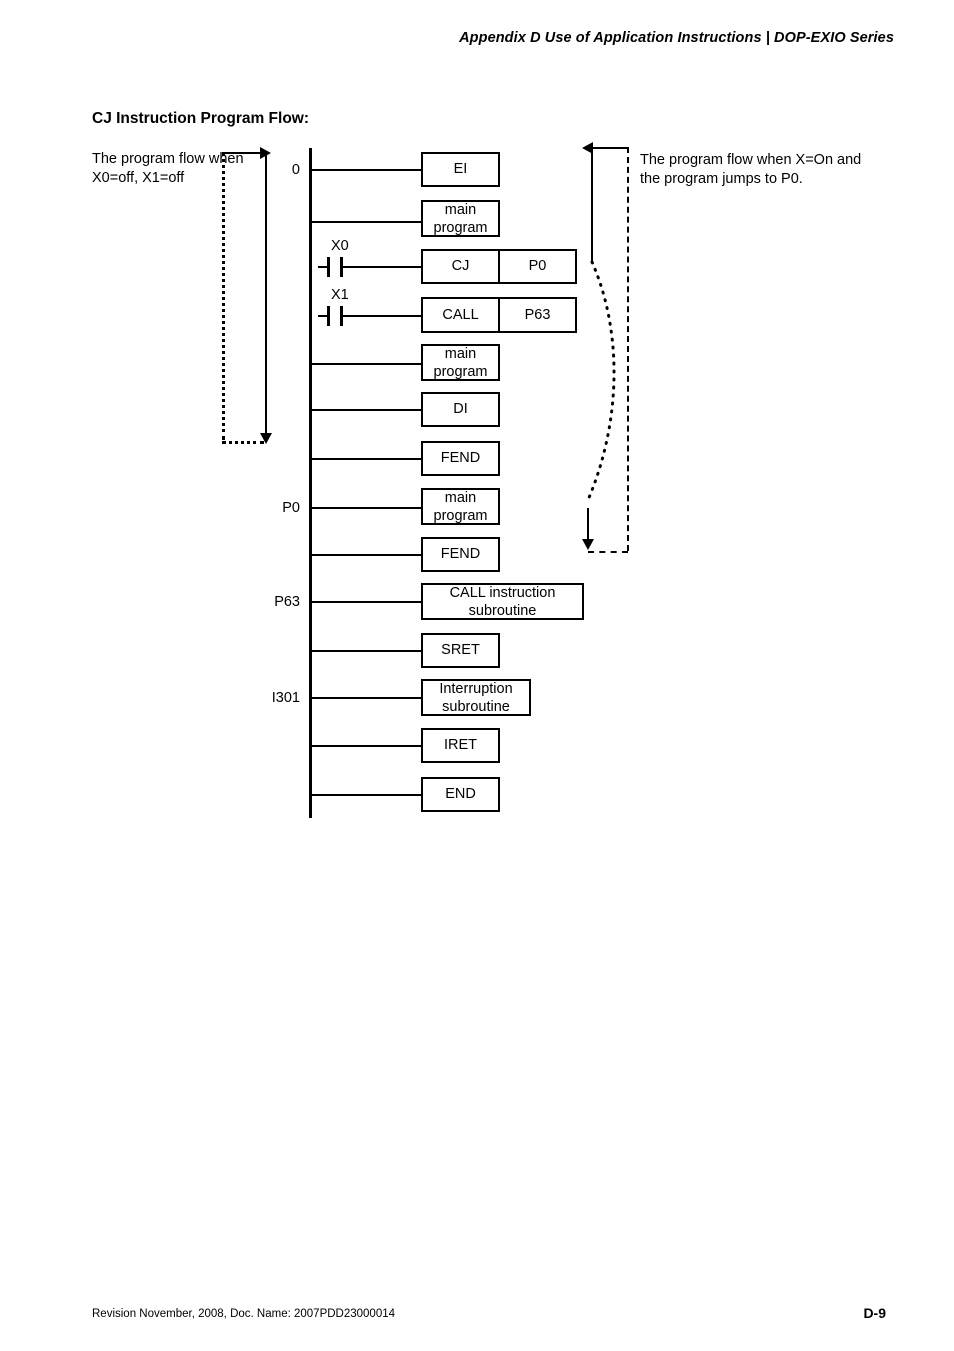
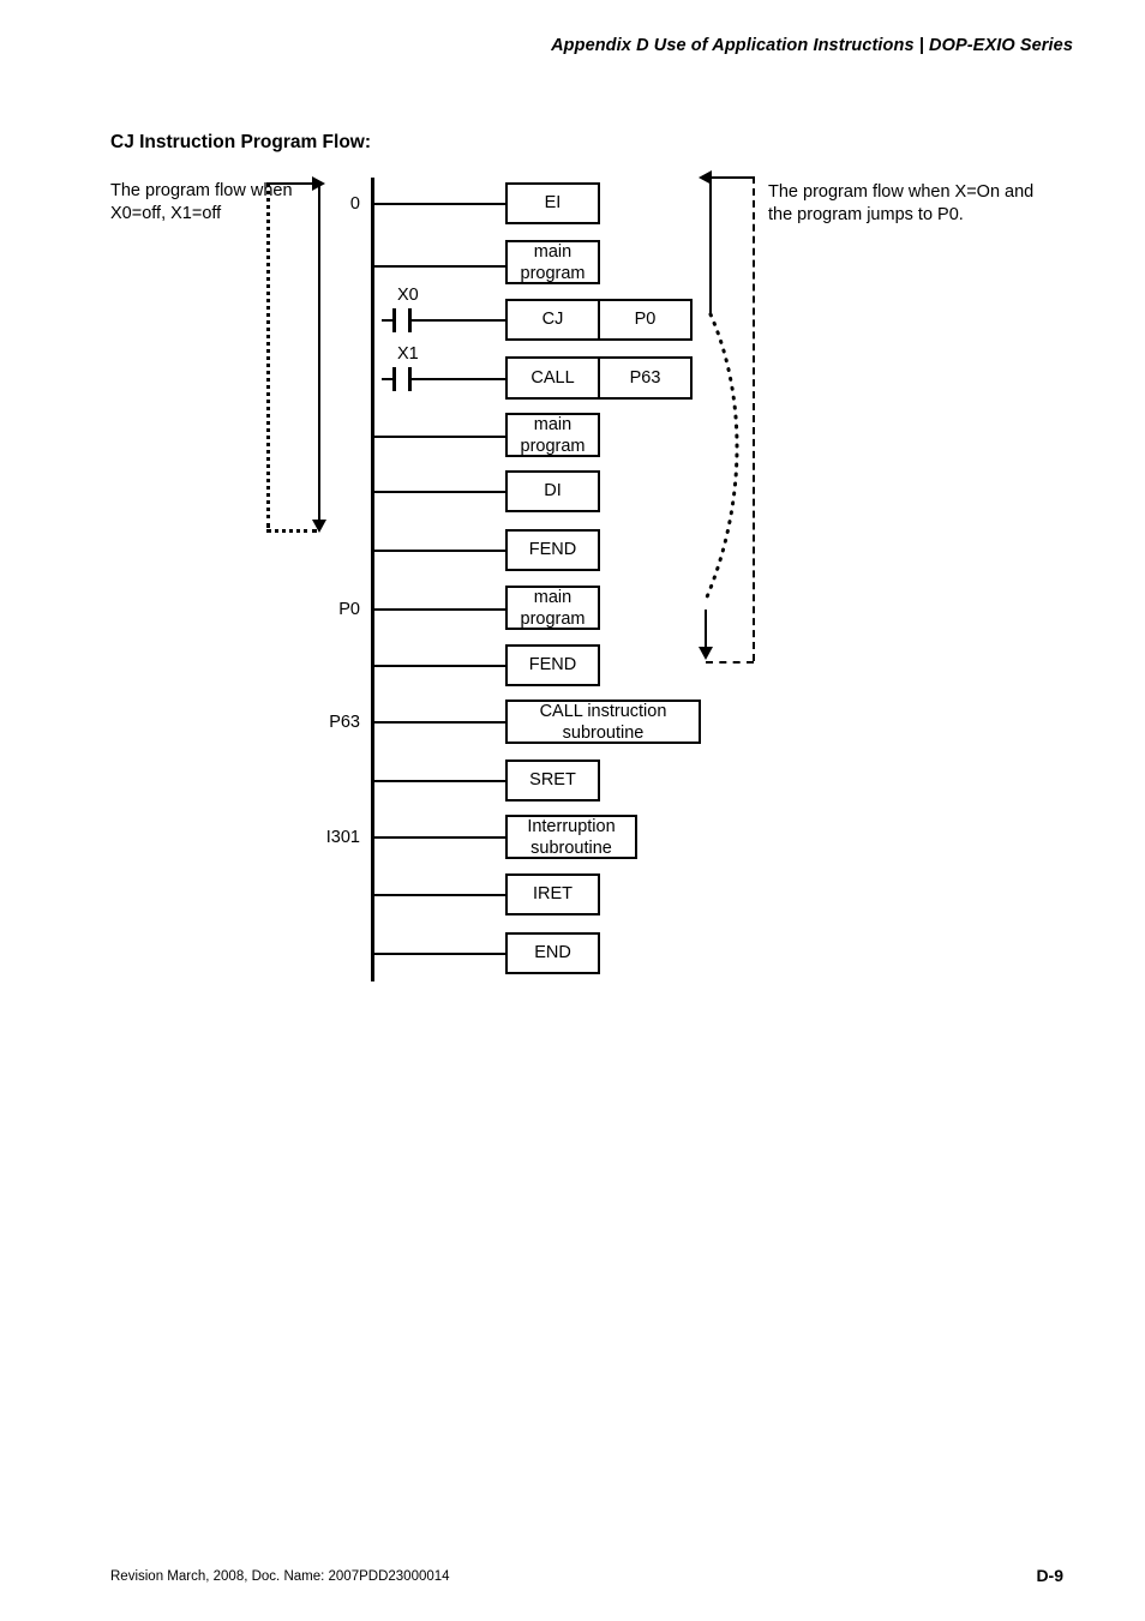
  Appendix D Use of Application Instructions | DOP-EXIO Series
  CJ Instruction Program Flow:
  The program flow when X0=off, X1=off
  The program flow when X=On and the program jumps to P0.
  0
  EI
  main program
  X0
  CJ
  P0
  X1
  CALL
  P63
  main program
  DI
  FEND
  P0
  main program
  FEND
  P63
  CALL instruction subroutine
  SRET
  I301
  Interruption subroutine
  IRET
  END
- Revision November, 2008, Doc. Name: 2007PDD23000014
+ Revision March, 2008, Doc. Name: 2007PDD23000014
  D-9
